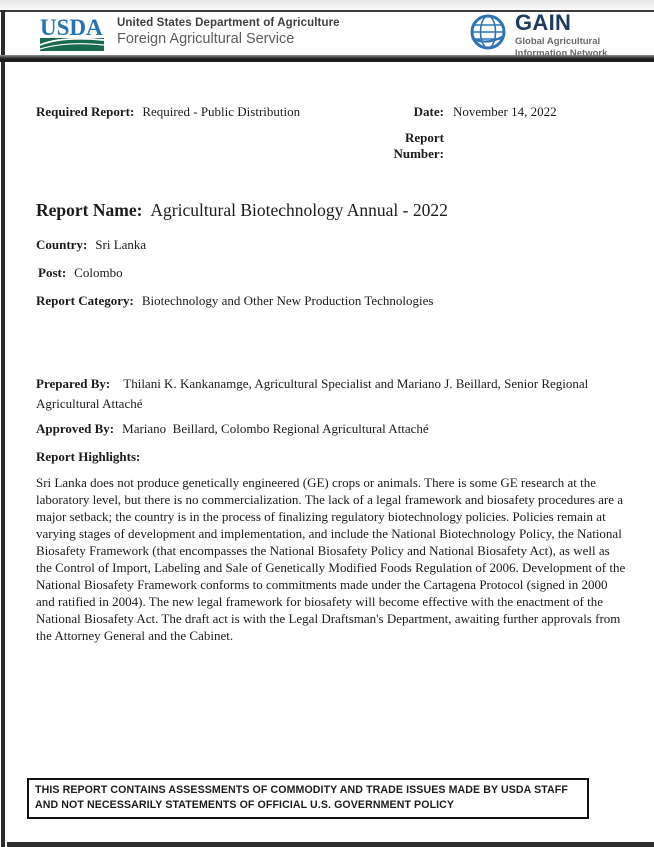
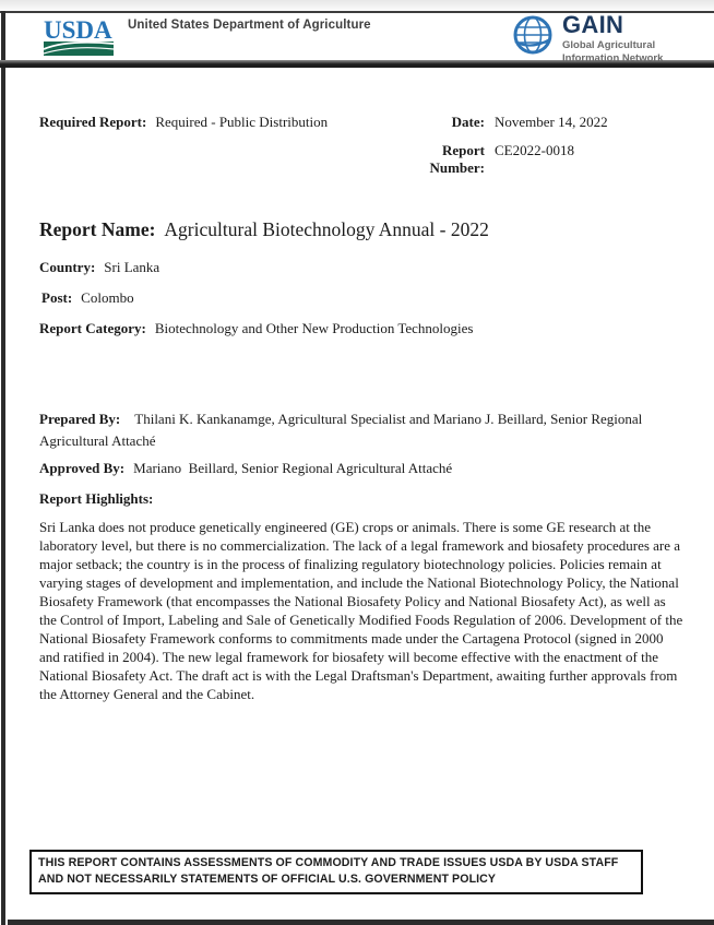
  USDA
  United States Department of Agriculture
- Foreign Agricultural Service
  GAIN
  Global Agricultural
  Information Network
  Required Report: Required - Public Distribution
  Date:
  November 14, 2022
  Report Number:
+ CE2022-0018
  Report Name: Agricultural Biotechnology Annual - 2022
  Country: Sri Lanka
  Post: Colombo
  Report Category: Biotechnology and Other New Production Technologies
  Prepared By: Thilani K. Kankanamge, Agricultural Specialist and Mariano J. Beillard, Senior Regional Agricultural Attaché
- Approved By: Mariano Beillard, Colombo Regional Agricultural Attaché
+ Approved By: Mariano Beillard, Senior Regional Agricultural Attaché
  Report Highlights:
  Sri Lanka does not produce genetically engineered (GE) crops or animals. There is some GE research at the laboratory level, but there is no commercialization. The lack of a legal framework and biosafety procedures are a major setback; the country is in the process of finalizing regulatory biotechnology policies. Policies remain at varying stages of development and implementation, and include the National Biotechnology Policy, the National Biosafety Framework (that encompasses the National Biosafety Policy and National Biosafety Act), as well as the Control of Import, Labeling and Sale of Genetically Modified Foods Regulation of 2006. Development of the National Biosafety Framework conforms to commitments made under the Cartagena Protocol (signed in 2000 and ratified in 2004). The new legal framework for biosafety will become effective with the enactment of the National Biosafety Act. The draft act is with the Legal Draftsman's Department, awaiting further approvals from the Attorney General and the Cabinet.
- THIS REPORT CONTAINS ASSESSMENTS OF COMMODITY AND TRADE ISSUES MADE BY USDA STAFF AND NOT NECESSARILY STATEMENTS OF OFFICIAL U.S. GOVERNMENT POLICY
+ THIS REPORT CONTAINS ASSESSMENTS OF COMMODITY AND TRADE ISSUES USDA BY USDA STAFF AND NOT NECESSARILY STATEMENTS OF OFFICIAL U.S. GOVERNMENT POLICY
